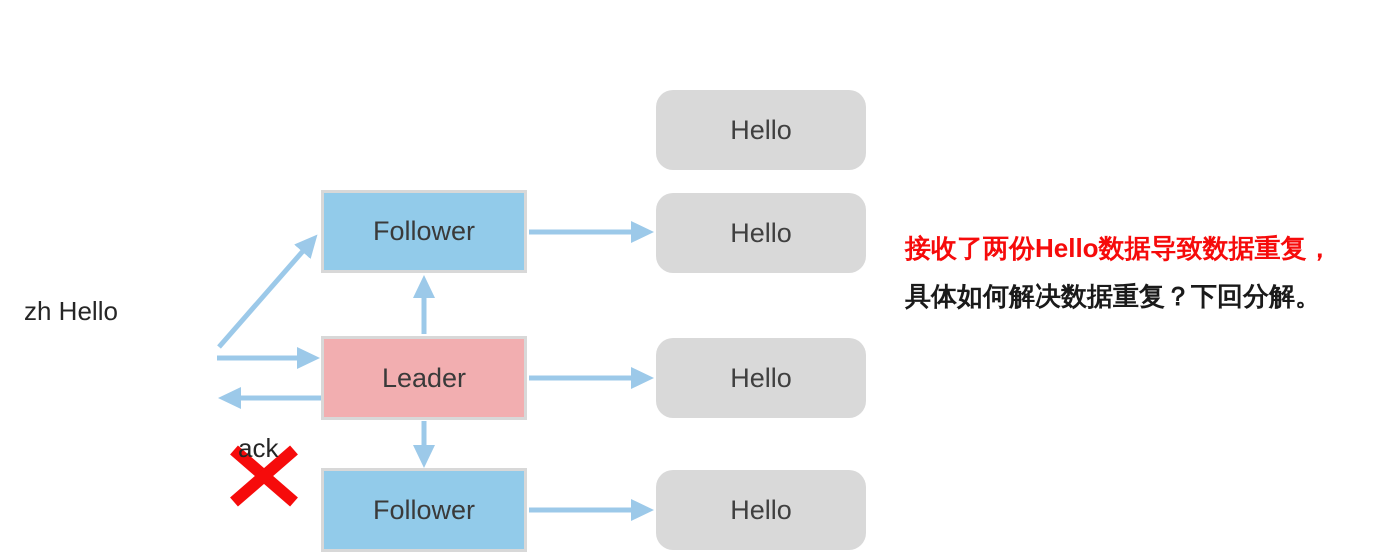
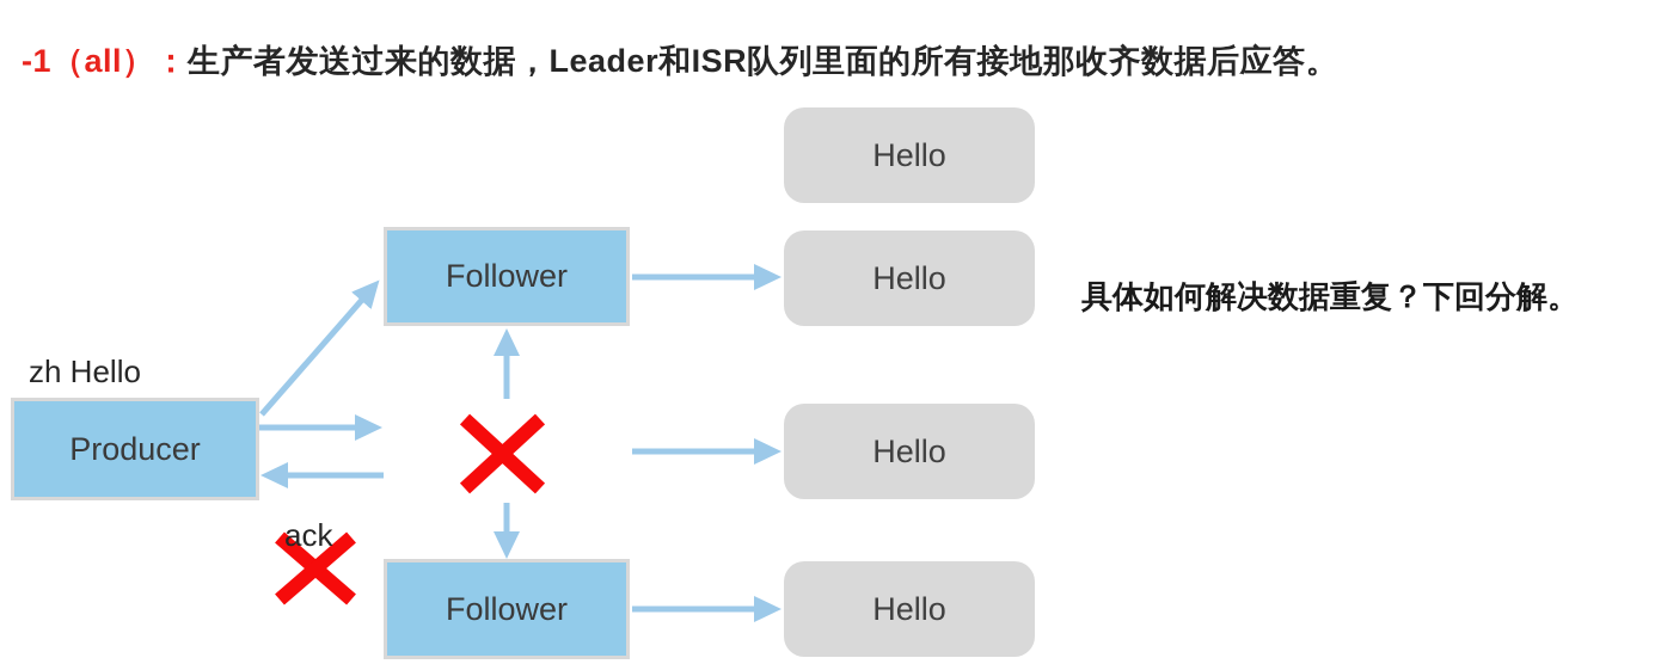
+ -1（all）：生产者发送过来的数据，Leader和ISR队列里面的所有接地那收齐数据后应答。
+ Producer
  Follower
- Leader
  Follower
  Hello
  Hello
  Hello
  Hello
  zh Hello
  ack
- 接收了两份Hello数据导致数据重复，
  具体如何解决数据重复？下回分解。
